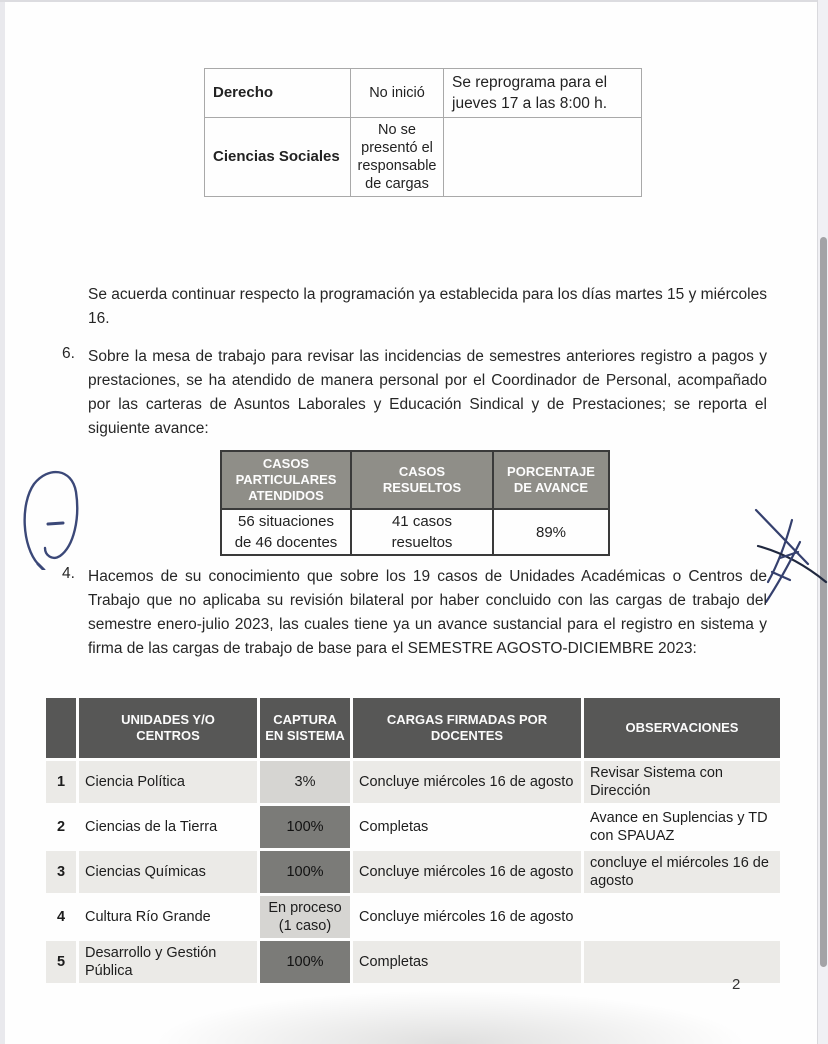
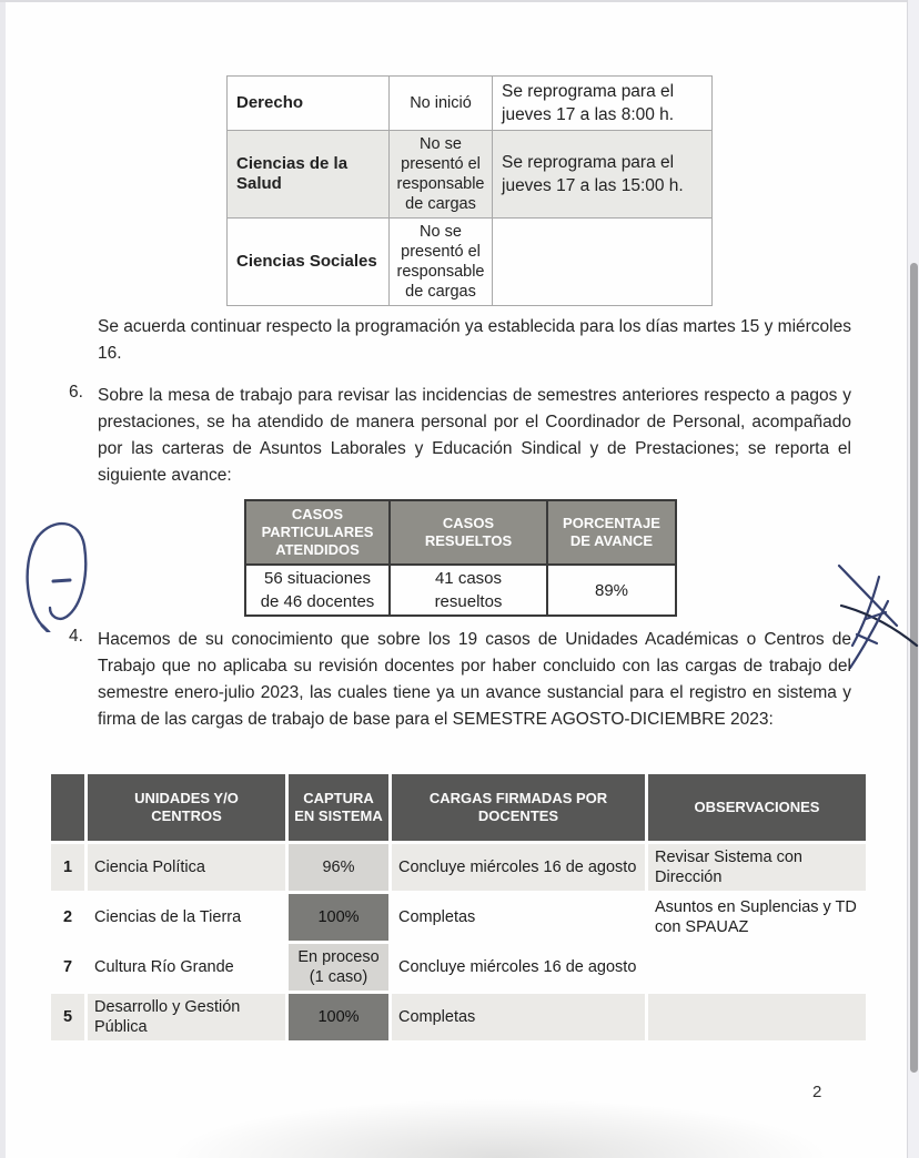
  Derecho	No inició	Se reprograma para el jueves 17 a las 8:00 h.
+ Ciencias de la Salud	No se presentó el responsable de cargas	Se reprograma para el jueves 17 a las 15:00 h.
  Ciencias Sociales	No se presentó el responsable de cargas
  Se acuerda continuar respecto la programación ya establecida para los días martes 15 y miércoles 16.
  6.
- Sobre la mesa de trabajo para revisar las incidencias de semestres anteriores registro a pagos y prestaciones, se ha atendido de manera personal por el Coordinador de Personal, acompañado por las carteras de Asuntos Laborales y Educación Sindical y de Prestaciones; se reporta el siguiente avance:
+ Sobre la mesa de trabajo para revisar las incidencias de semestres anteriores respecto a pagos y prestaciones, se ha atendido de manera personal por el Coordinador de Personal, acompañado por las carteras de Asuntos Laborales y Educación Sindical y de Prestaciones; se reporta el siguiente avance:
  CASOS PARTICULARES ATENDIDOS	CASOS RESUELTOS	PORCENTAJE DE AVANCE
  56 situaciones de 46 docentes	41 casos resueltos	89%
  4.
- Hacemos de su conocimiento que sobre los 19 casos de Unidades Académicas o Centros de Trabajo que no aplicaba su revisión bilateral por haber concluido con las cargas de trabajo del semestre enero-julio 2023, las cuales tiene ya un avance sustancial para el registro en sistema y firma de las cargas de trabajo de base para el SEMESTRE AGOSTO-DICIEMBRE 2023:
+ Hacemos de su conocimiento que sobre los 19 casos de Unidades Académicas o Centros de Trabajo que no aplicaba su revisión docentes por haber concluido con las cargas de trabajo del semestre enero-julio 2023, las cuales tiene ya un avance sustancial para el registro en sistema y firma de las cargas de trabajo de base para el SEMESTRE AGOSTO-DICIEMBRE 2023:
  	UNIDADES Y/O CENTROS	CAPTURA EN SISTEMA	CARGAS FIRMADAS POR DOCENTES	OBSERVACIONES
- 1	Ciencia Política	3%	Concluye miércoles 16 de agosto	Revisar Sistema con Dirección
+ 1	Ciencia Política	96%	Concluye miércoles 16 de agosto	Revisar Sistema con Dirección
- 2	Ciencias de la Tierra	100%	Completas	Avance en Suplencias y TD con SPAUAZ
+ 2	Ciencias de la Tierra	100%	Completas	Asuntos en Suplencias y TD con SPAUAZ
- 3	Ciencias Químicas	100%	Concluye miércoles 16 de agosto	concluye el miércoles 16 de agosto
- 4	Cultura Río Grande	En proceso (1 caso)	Concluye miércoles 16 de agosto
+ 7	Cultura Río Grande	En proceso (1 caso)	Concluye miércoles 16 de agosto
  5	Desarrollo y Gestión Pública	100%	Completas
  2
